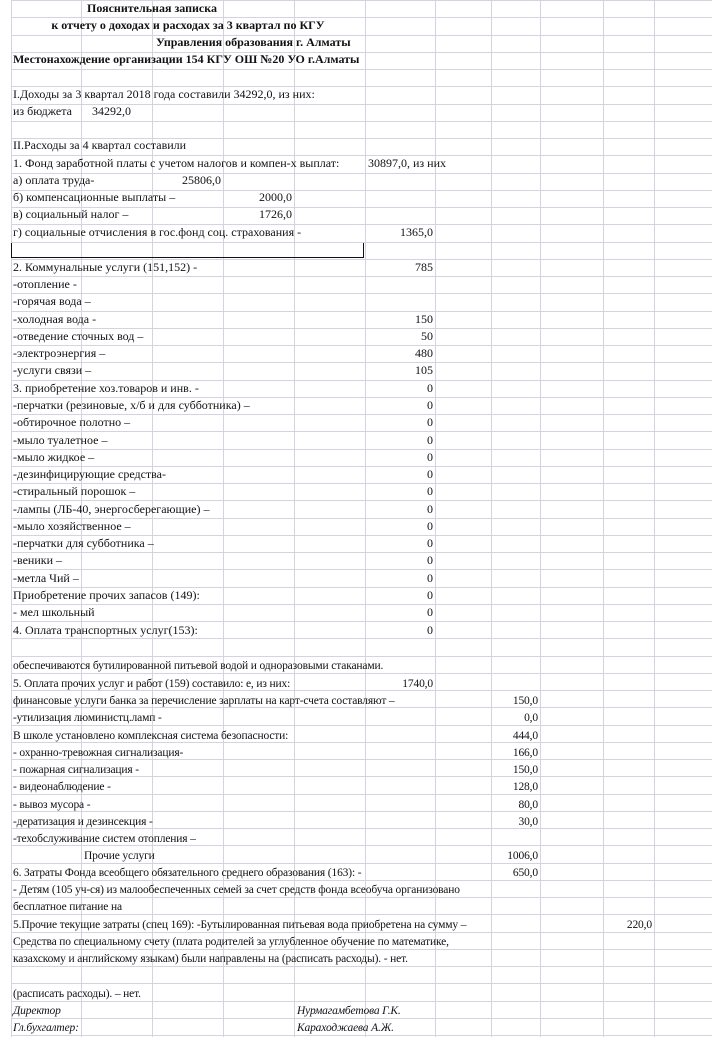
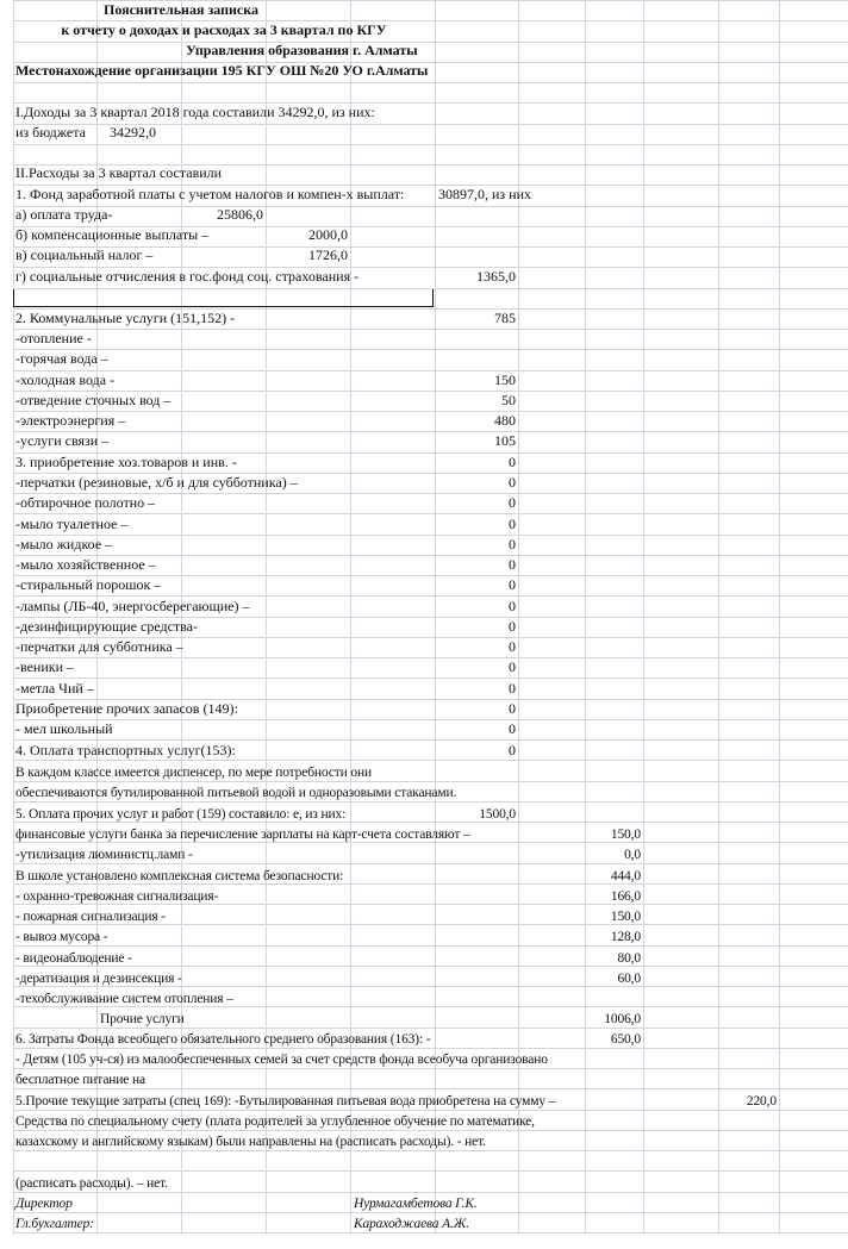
  Пояснительная записка
  к отчету о доходах и расходах за 3 квартал по КГУ
  Управления образования г. Алматы
- Местонахождение организации 154 КГУ ОШ №20 УО г.Алматы
+ Местонахождение организации 195 КГУ ОШ №20 УО г.Алматы
  I.Доходы за 3 квартал 2018 года составили 34292,0, из них:
  из бюджета
  34292,0
- II.Расходы за 4 квартал составили
+ II.Расходы за 3 квартал составили
  1. Фонд заработной платы с учетом налогов и компен-х выплат:
  30897,0, из них
  а) оплата труда-
  25806,0
  б) компенсационные выплаты –
  2000,0
  в) социальный налог –
  1726,0
  г) социальные отчисления в гос.фонд соц. страхования -
  1365,0
  2. Коммунальные услуги (151,152) -
  785
  -отопление -
  -горячая вода –
  -холодная вода -
  150
  -отведение сточных вод –
  50
  -электроэнергия –
  480
  -услуги связи –
  105
  3. приобретение хоз.товаров и инв. -
  0
  -перчатки (резиновые, х/б и для субботника) –
  0
  -обтирочное полотно –
  0
  -мыло туалетное –
  0
  -мыло жидкое –
  0
- -дезинфицирующие средства-
+ -мыло хозяйственное –
  0
  -стиральный порошок –
  0
  -лампы (ЛБ-40, энергосберегающие) –
  0
- -мыло хозяйственное –
+ -дезинфицирующие средства-
  0
  -перчатки для субботника –
  0
  -веники –
  0
  -метла Чий –
  0
  Приобретение прочих запасов (149):
  0
  - мел школьный
  0
  4. Оплата транспортных услуг(153):
  0
  финансовые услуги банка за перечисление зарплаты на карт-счета составляют –
  150,0
  -утилизация люминистц.ламп -
  0,0
  В школе установлено комплексная система безопасности:
  444,0
  - охранно-тревожная сигнализация-
  166,0
  - пожарная сигнализация -
  150,0
- - видеонаблюдение -
+ - вывоз мусора -
  128,0
- - вывоз мусора -
+ - видеонаблюдение -
  80,0
  -дератизация и дезинсекция -
- 30,0
+ 60,0
  -техобслуживание систем отопления –
+ В каждом классе имеется диспенсер, по мере потребности они
  обеспечиваются бутилированной питьевой водой и одноразовыми стаканами.
  5. Оплата прочих услуг и работ (159) составило: е, из них:
- 1740,0
+ 1500,0
  Прочие услуги
  1006,0
  6. Затраты Фонда всеобщего обязательного среднего образования (163): -
  650,0
  - Детям (105 уч-ся) из малообеспеченных семей за счет средств фонда всеобуча организовано
  бесплатное питание на
  5.Прочие текущие затраты (спец 169): -Бутылированная питьевая вода приобретена на сумму –
  220,0
  Средства по специальному счету (плата родителей за углубленное обучение по математике,
  казахскому и английскому языкам) были направлены на (расписать расходы). - нет.
  (расписать расходы). – нет.
  Директор
  Нурмагамбетова Г.К.
  Гл.бухгалтер:
  Караходжаева А.Ж.
